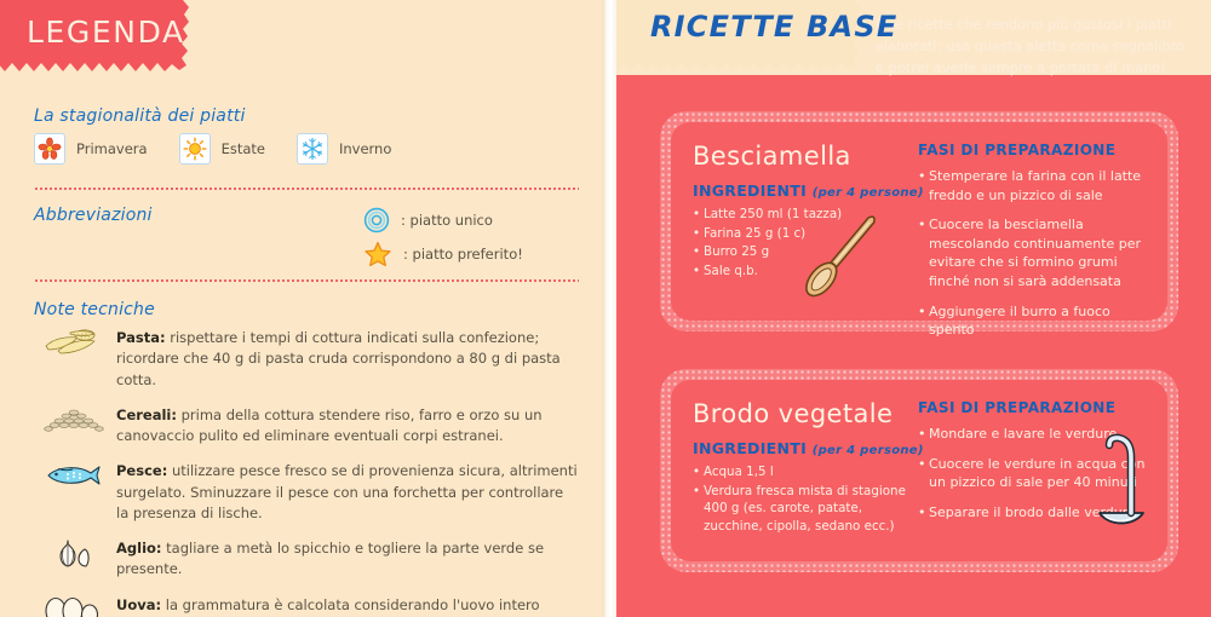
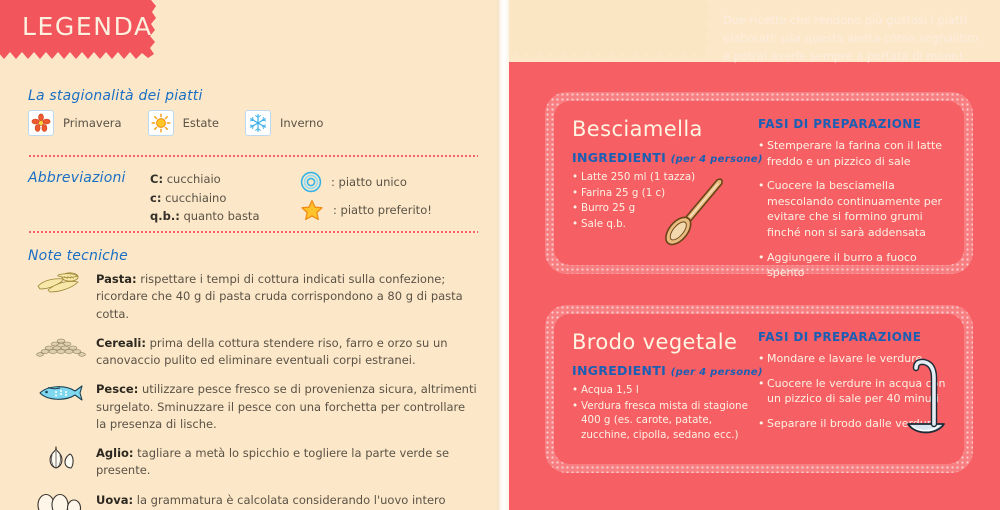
  LEGENDA
  La stagionalità dei piatti
  Primavera
  Estate
  Inverno
  Abbreviazioni
+ C: cucchiaio
+ c: cucchiaino
+ q.b.: quanto basta
  : piatto unico
  : piatto preferito!
  Note tecniche
  Pasta: rispettare i tempi di cottura indicati sulla confezione; ricordare che 40 g di pasta cruda corrispondono a 80 g di pasta cotta.
  Cereali: prima della cottura stendere riso, farro e orzo su un canovaccio pulito ed eliminare eventuali corpi estranei.
  Pesce: utilizzare pesce fresco se di provenienza sicura, altrimenti surgelato. Sminuzzare il pesce con una forchetta per controllare la presenza di lische.
  Aglio: tagliare a metà lo spicchio e togliere la parte verde se presente.
  Uova: la grammatura è calcolata considerando l'uovo intero
- RICETTE BASE
  Due ricette che rendono più gustosi i piatti elaborati: usa questa aletta come segnalibro e potrai averle sempre a portata di mano!
  Besciamella
  INGREDIENTI (per 4 persone)
  Latte 250 ml (1 tazza)
  Farina 25 g (1 c)
  Burro 25 g
  Sale q.b.
  FASI DI PREPARAZIONE
  Stemperare la farina con il latte freddo e un pizzico di sale
  Cuocere la besciamella mescolando continuamente per evitare che si formino grumi finché non si sarà addensata
  Aggiungere il burro a fuoco spento
  Brodo vegetale
  INGREDIENTI (per 4 persone)
  Acqua 1,5 l
  Verdura fresca mista di stagione 400 g (es. carote, patate, zucchine, cipolla, sedano ecc.)
  FASI DI PREPARAZIONE
  Mondare e lavare le verdure
  Cuocere le verdure in acqua cn un pizzico di sale per 40 minui
  Separare il brodo dalle ve
